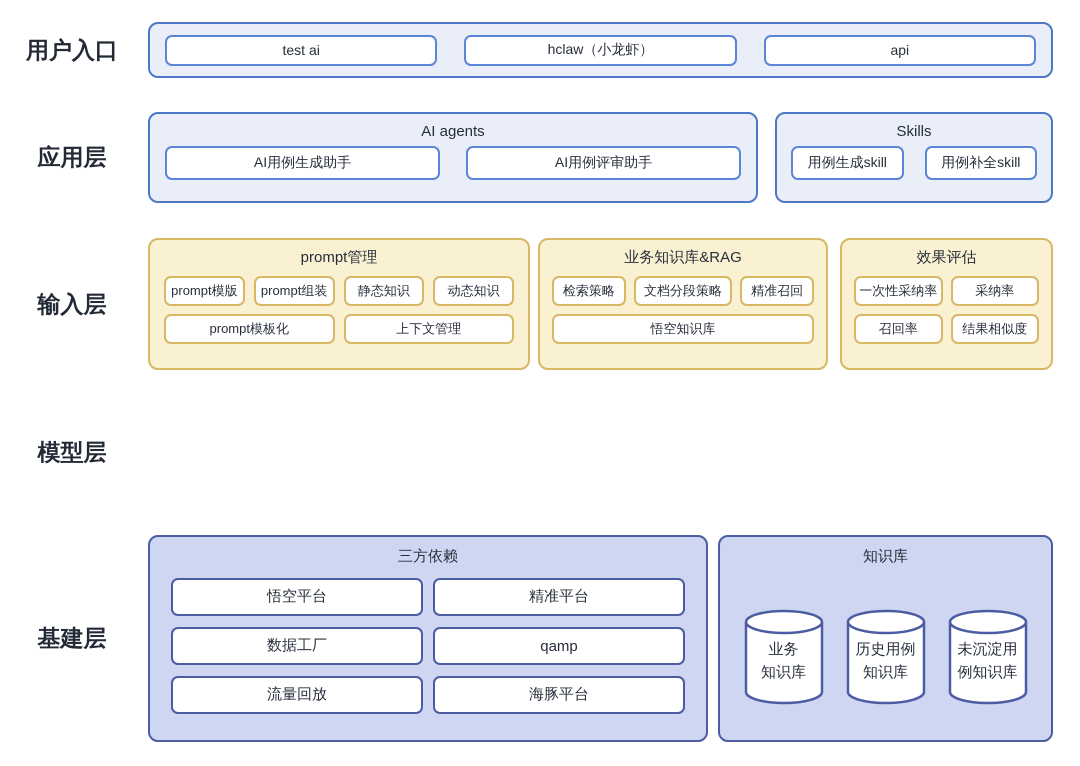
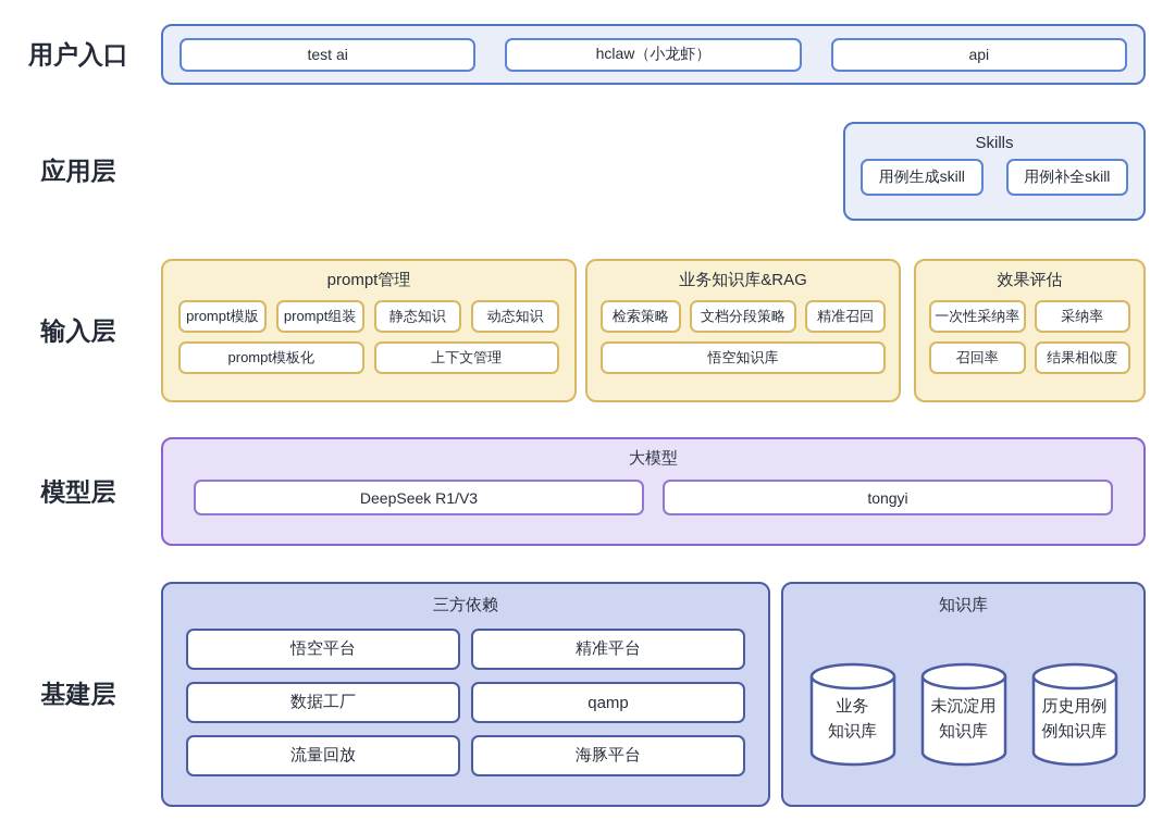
  用户入口
  应用层
  输入层
  模型层
  基建层
  test ai
  hclaw（小龙虾）
  api
- AI agents
- AI用例生成助手
- AI用例评审助手
  Skills
  用例生成skill
  用例补全skill
  prompt管理
  prompt模版
  prompt组装
  静态知识
  动态知识
  prompt模板化
  上下文管理
  业务知识库&RAG
  检索策略
  文档分段策略
  精准召回
  悟空知识库
  效果评估
  一次性采纳率
  采纳率
  召回率
  结果相似度
+ 大模型
+ DeepSeek R1/V3
+ tongyi
  三方依赖
  悟空平台
  精准平台
  数据工厂
  qamp
  流量回放
  海豚平台
  知识库
  业务
  知识库
- 历史用例
+ 未沉淀用
  知识库
- 未沉淀用
+ 历史用例
  例知识库
